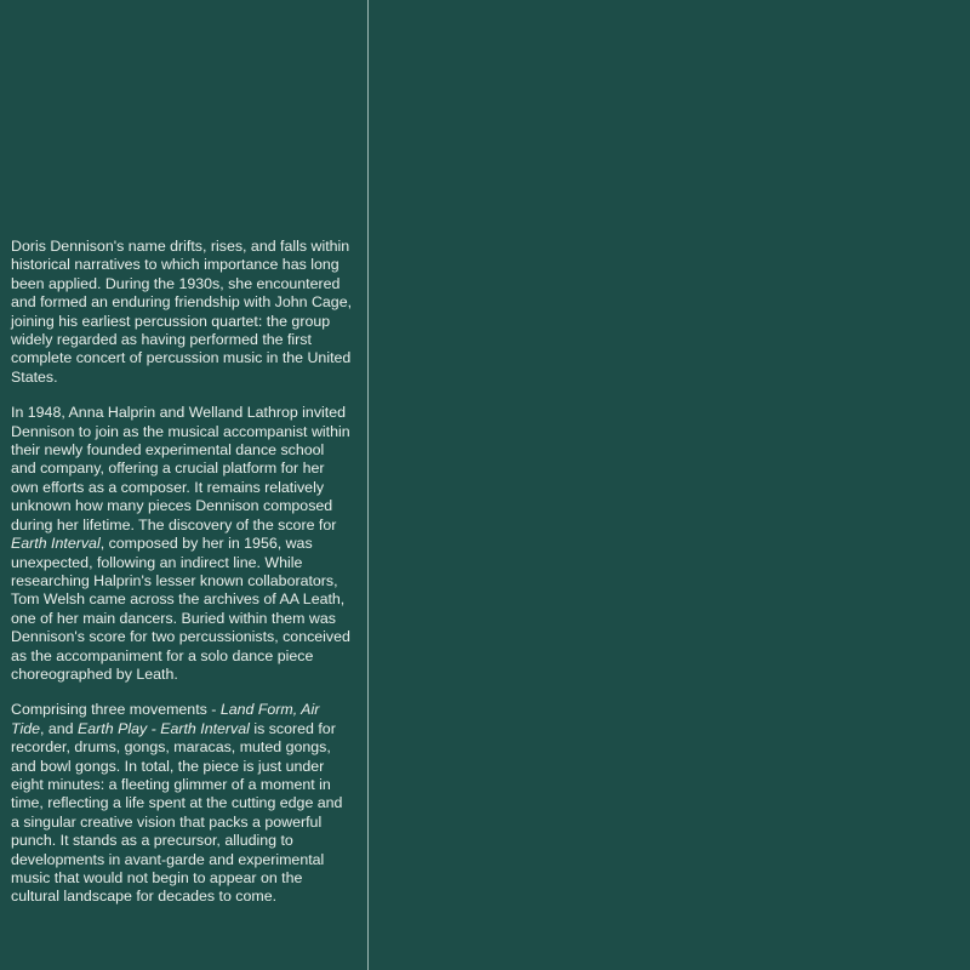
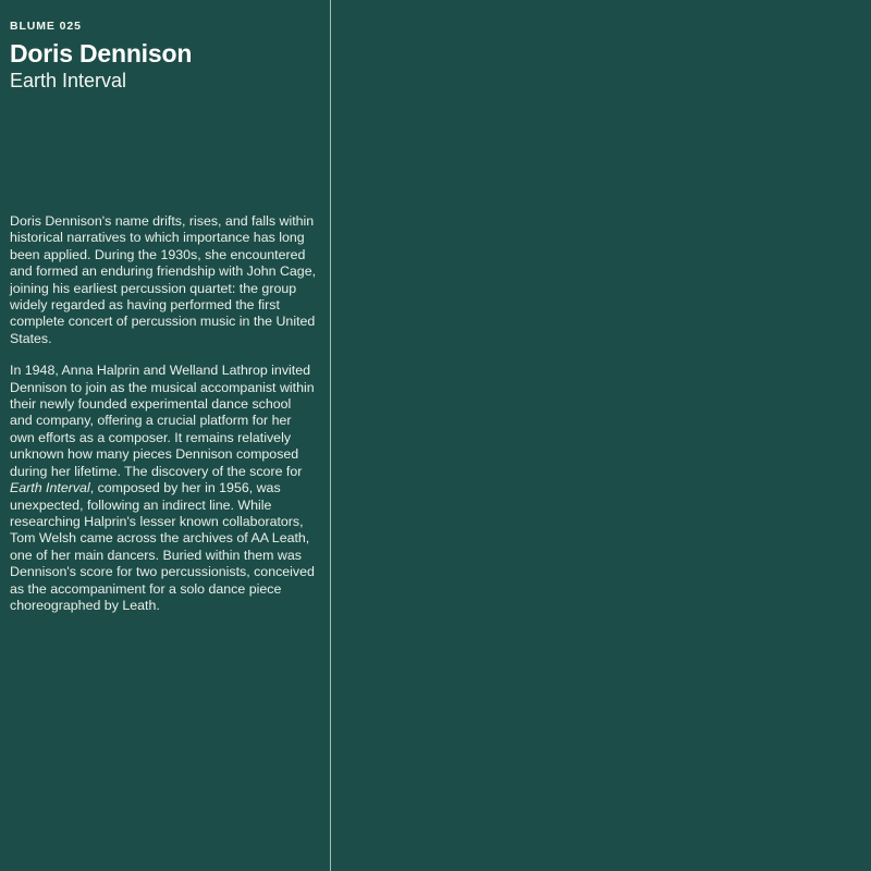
+ BLUME 025
+ Doris Dennison
+ Earth Interval
  Doris Dennison's name drifts, rises, and falls within historical narratives to which importance has long been applied. During the 1930s, she encountered and formed an enduring friendship with John Cage, joining his earliest percussion quartet: the group widely regarded as having performed the first complete concert of percussion music in the United States.
  In 1948, Anna Halprin and Welland Lathrop invited Dennison to join as the musical accompanist within their newly founded experimental dance school and company, offering a crucial platform for her own efforts as a composer. It remains relatively unknown how many pieces Dennison composed during her lifetime. The discovery of the score for Earth Interval, composed by her in 1956, was unexpected, following an indirect line. While researching Halprin's lesser known collaborators, Tom Welsh came across the archives of AA Leath, one of her main dancers. Buried within them was Dennison's score for two percussionists, conceived as the accompaniment for a solo dance piece choreographed by Leath.
- Comprising three movements - Land Form, Air Tide, and Earth Play - Earth Interval is scored for recorder, drums, gongs, maracas, muted gongs, and bowl gongs. In total, the piece is just under eight minutes: a fleeting glimmer of a moment in time, reflecting a life spent at the cutting edge and a singular creative vision that packs a powerful punch. It stands as a precursor, alluding to developments in avant-garde and experimental music that would not begin to appear on the cultural landscape for decades to come.
